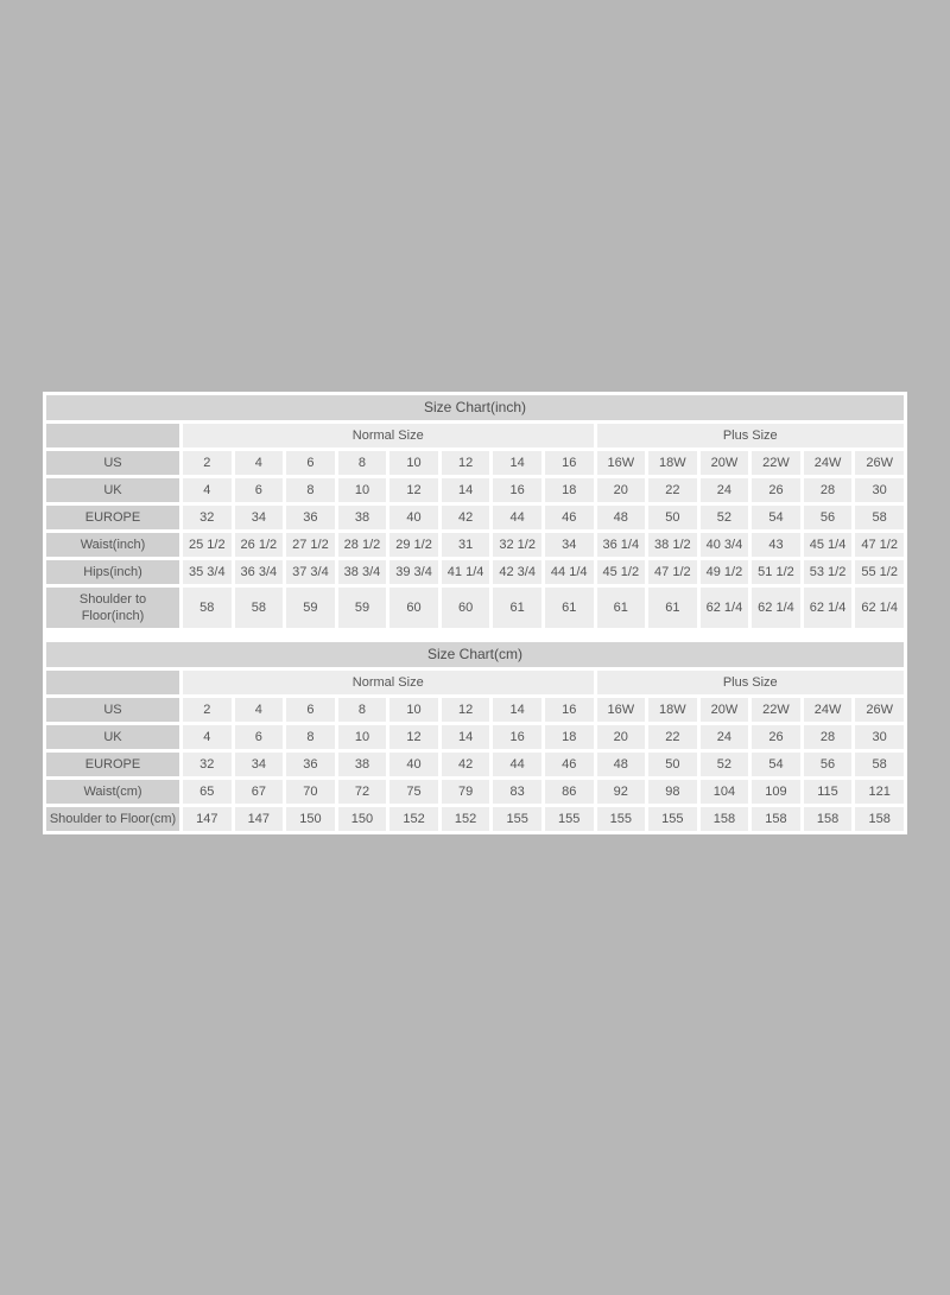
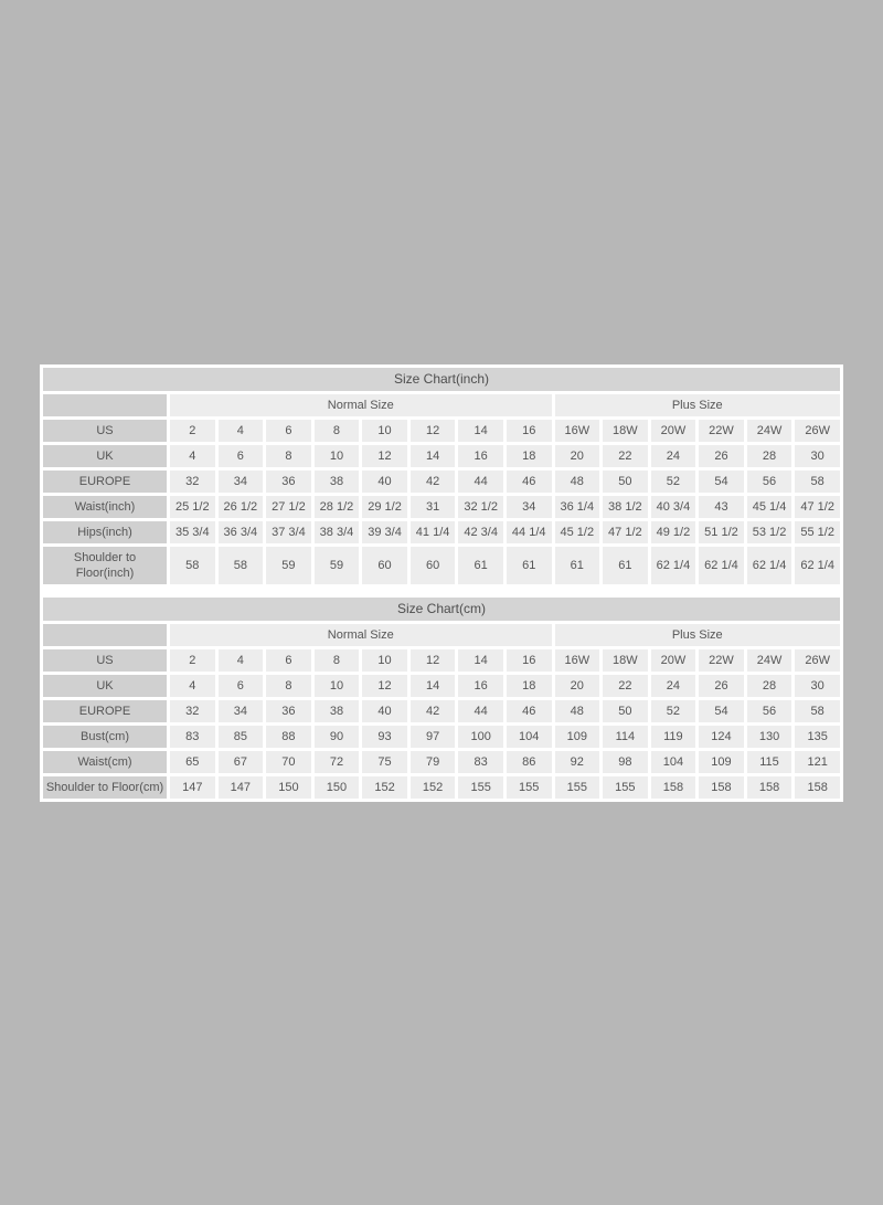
  Size Chart(inch)
  	Normal Size	Plus Size
  US	2	4	6	8	10	12	14	16	16W	18W	20W	22W	24W	26W
  UK	4	6	8	10	12	14	16	18	20	22	24	26	28	30
  EUROPE	32	34	36	38	40	42	44	46	48	50	52	54	56	58
  Waist(inch)	25 1/2	26 1/2	27 1/2	28 1/2	29 1/2	31	32 1/2	34	36 1/4	38 1/2	40 3/4	43	45 1/4	47 1/2
  Hips(inch)	35 3/4	36 3/4	37 3/4	38 3/4	39 3/4	41 1/4	42 3/4	44 1/4	45 1/2	47 1/2	49 1/2	51 1/2	53 1/2	55 1/2
  Shoulder to Floor(inch)	58	58	59	59	60	60	61	61	61	61	62 1/4	62 1/4	62 1/4	62 1/4
  Size Chart(cm)
  	Normal Size	Plus Size
  US	2	4	6	8	10	12	14	16	16W	18W	20W	22W	24W	26W
  UK	4	6	8	10	12	14	16	18	20	22	24	26	28	30
  EUROPE	32	34	36	38	40	42	44	46	48	50	52	54	56	58
+ Bust(cm)	83	85	88	90	93	97	100	104	109	114	119	124	130	135
  Waist(cm)	65	67	70	72	75	79	83	86	92	98	104	109	115	121
  Shoulder to Floor(cm)	147	147	150	150	152	152	155	155	155	155	158	158	158	158
